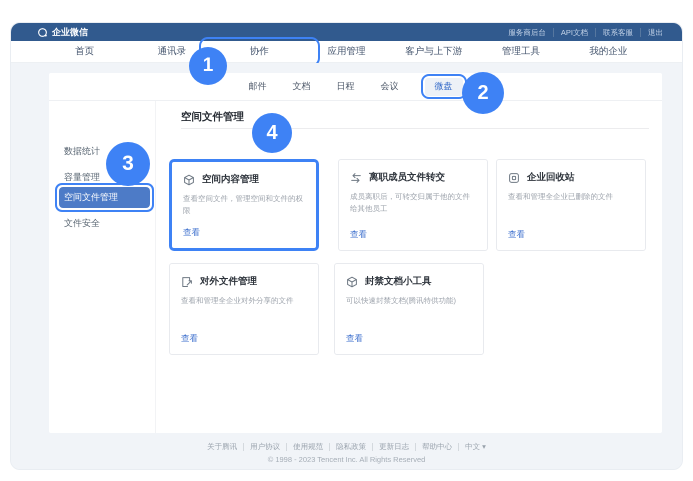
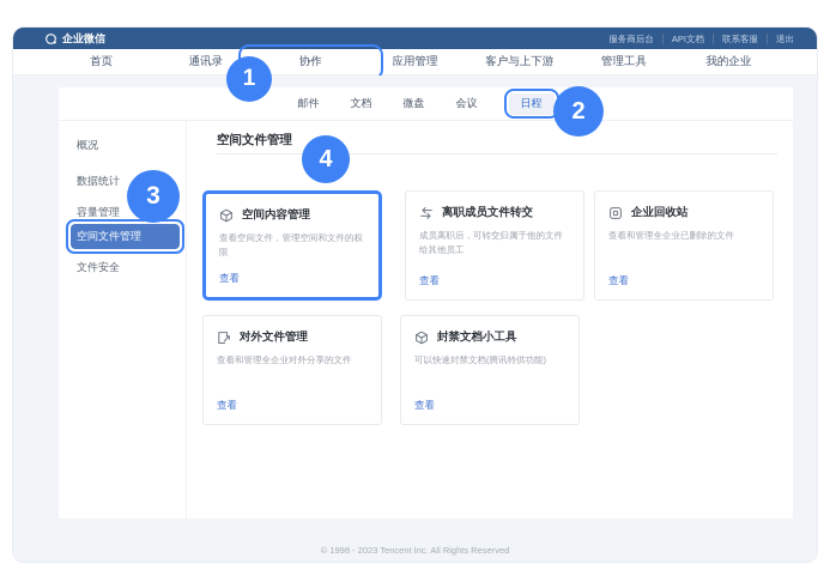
  企业微信
  服务商后台
  API文档
  联系客服
  退出
  首页
  通讯录
  协作
  应用管理
  客户与上下游
  管理工具
  我的企业
  邮件
  文档
- 日程
+ 微盘
  会议
- 微盘
+ 日程
+ 概况
  数据统计
  容量管理
  空间文件管理
  文件安全
  空间文件管理
  空间内容管理
  查看空间文件，管理空间和文件的权限
  查看
  离职成员文件转交
  成员离职后，可转交归属于他的文件给其他员工
  查看
  企业回收站
  查看和管理全企业已删除的文件
  查看
  对外文件管理
  查看和管理全企业对外分享的文件
  查看
  封禁文档小工具
  可以快速封禁文档(腾讯特供功能)
  查看
- 关于腾讯
- 用户协议
- 使用规范
- 隐私政策
- 更新日志
- 帮助中心
- 中文 ▾
  © 1998 - 2023 Tencent Inc. All Rights Reserved
  1
  2
  3
  4
